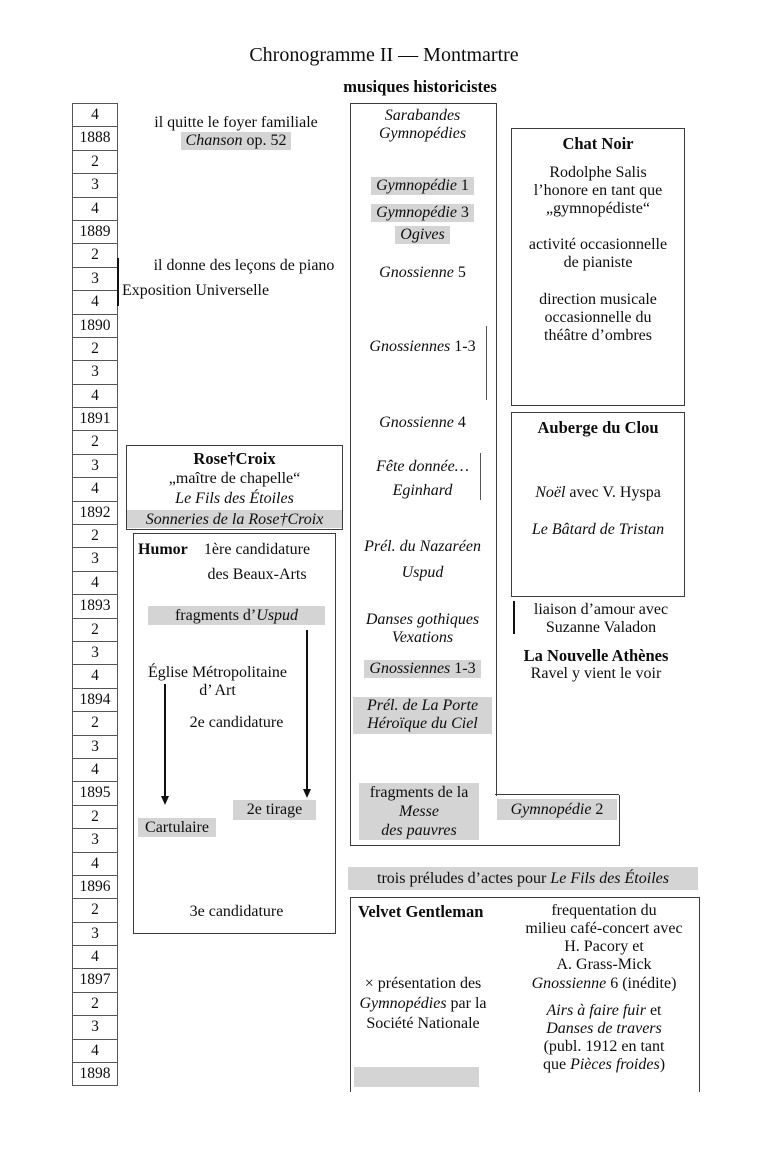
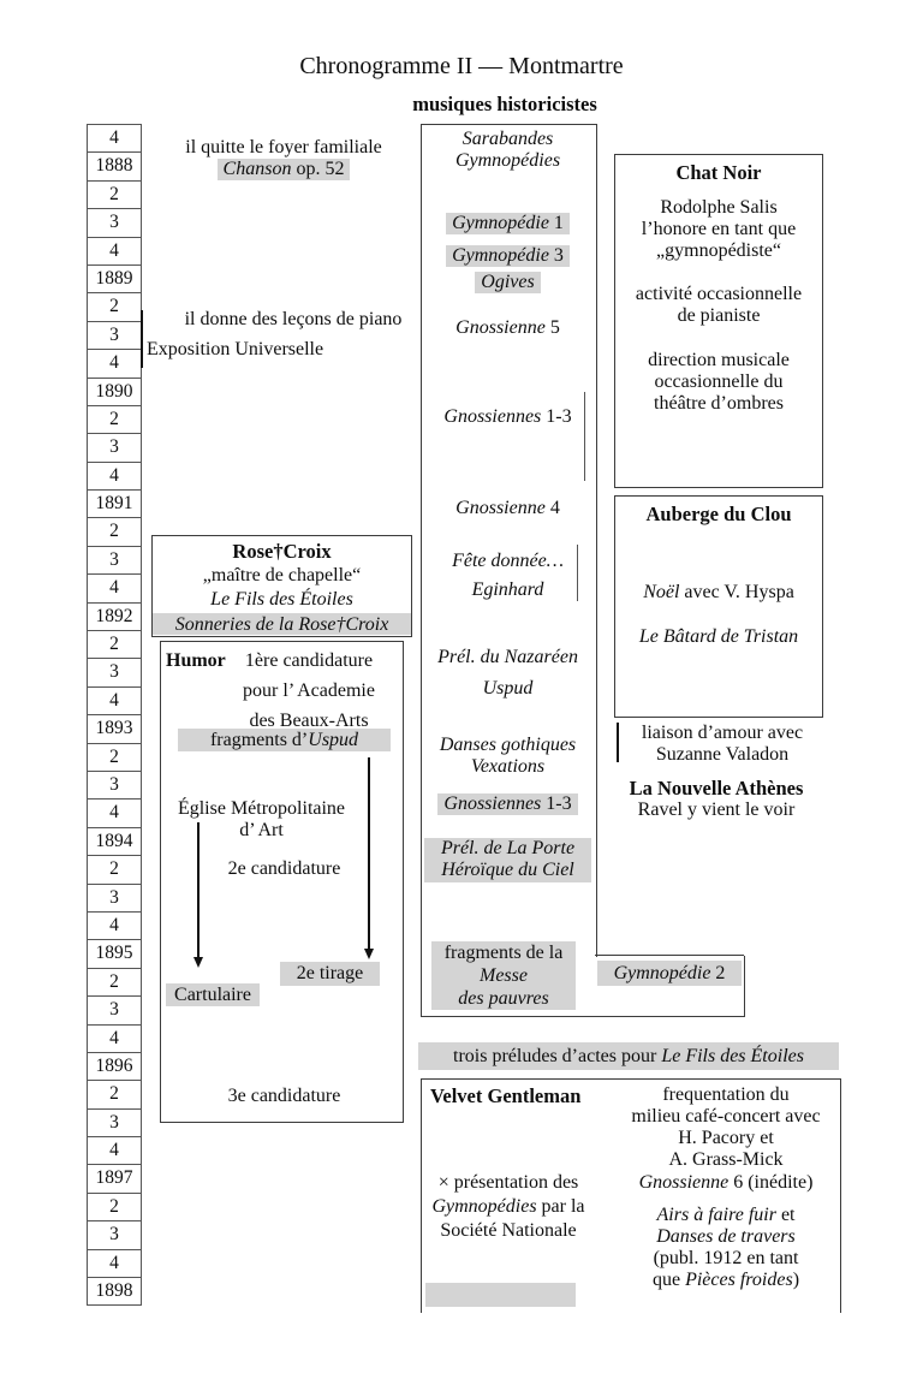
  Chronogramme II — Montmartre
  musiques historicistes
  4
  1888
  2
  3
  4
  1889
  2
  3
  4
  1890
  2
  3
  4
  1891
  2
  3
  4
  1892
  2
  3
  4
  1893
  2
  3
  4
  1894
  2
  3
  4
  1895
  2
  3
  4
  1896
  2
  3
  4
  1897
  2
  3
  4
  1898
  il quitte le foyer familiale
  Chanson op. 52
  il donne des leçons de piano
  Exposition Universelle
  Rose†Croix
  „maître de chapelle“
  Le Fils des Étoiles
  Sonneries de la Rose†Croix
  Humor
  1ère candidature
+ pour l’ Academie
  des Beaux-Arts
  fragments d’Uspud
  Église Métropolitaine
  d’ Art
  2e candidature
  2e tirage
  Cartulaire
  3e candidature
  Sarabandes
  Gymnopédies
  Gymnopédie 1
  Gymnopédie 3
  Ogives
  Gnossienne 5
  Gnossiennes 1-3
  Gnossienne 4
  Fête donnée…
  Eginhard
  Prél. du Nazaréen
  Uspud
  Danses gothiques
  Vexations
  Gnossiennes 1-3
  Prél. de La Porte
  Héroïque du Ciel
  fragments de la
  Messe
  des pauvres
  Gymnopédie 2
  Chat Noir
  Rodolphe Salis
  l’honore en tant que
  „gymnopédiste“
  activité occasionnelle
  de pianiste
  direction musicale
  occasionnelle du
  théâtre d’ombres
  Auberge du Clou
  Noël avec V. Hyspa
  Le Bâtard de Tristan
  liaison d’amour avec
  Suzanne Valadon
  La Nouvelle Athènes
  Ravel y vient le voir
  trois préludes d’actes pour Le Fils des Étoiles
  Velvet Gentleman
  frequentation du
  milieu café-concert avec
  H. Pacory et
  A. Grass-Mick
  × présentation des
  Gymnopédies par la
  Société Nationale
  Gnossienne 6 (inédite)
  Airs à faire fuir et
  Danses de travers
  (publ. 1912 en tant
  que Pièces froides)
